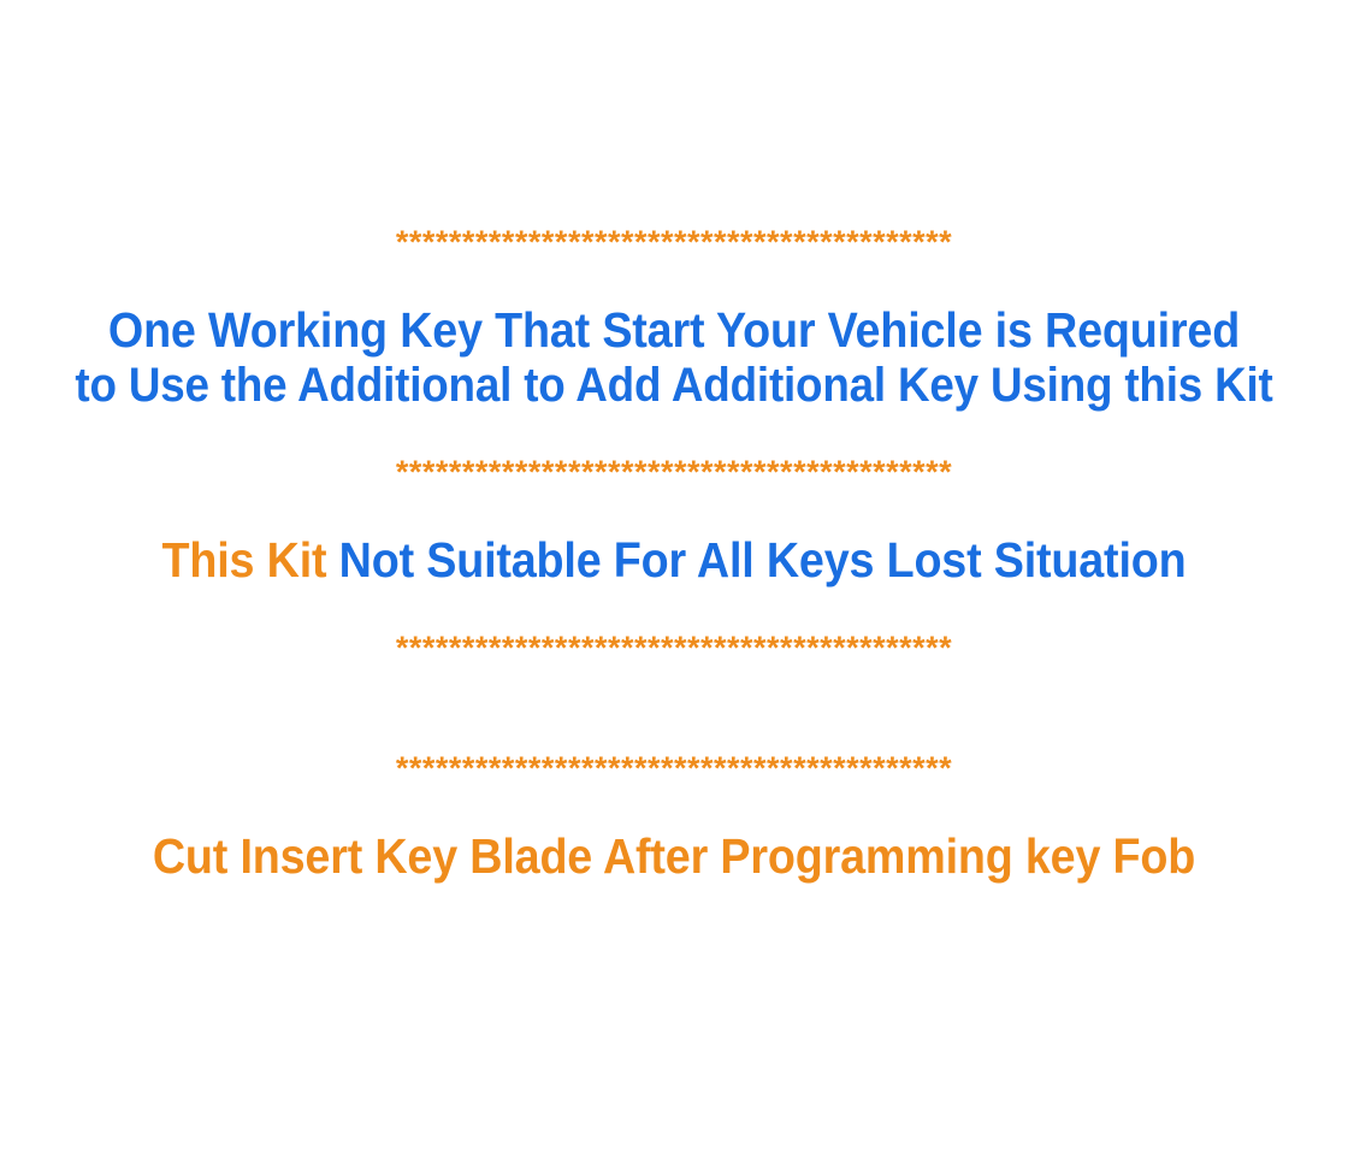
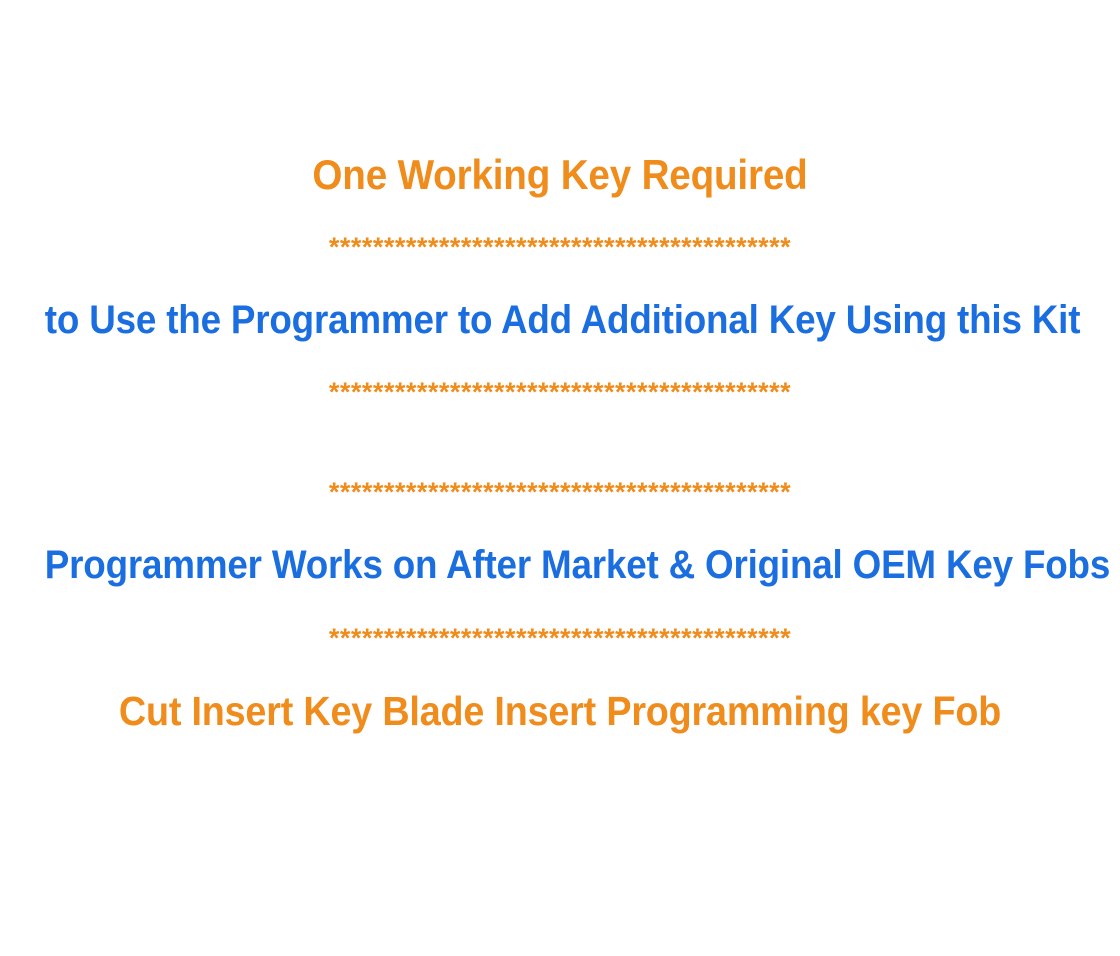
+ One Working Key Required
  ******************************************
- One Working Key That Start Your Vehicle is Required
- to Use the Additional to Add Additional Key Using this Kit
+ to Use the Programmer to Add Additional Key Using this Kit
  ******************************************
- This Kit Not Suitable For All Keys Lost Situation
  ******************************************
+ Programmer Works on After Market & Original OEM Key Fobs
  ******************************************
- Cut Insert Key Blade After Programming key Fob
+ Cut Insert Key Blade Insert Programming key Fob
